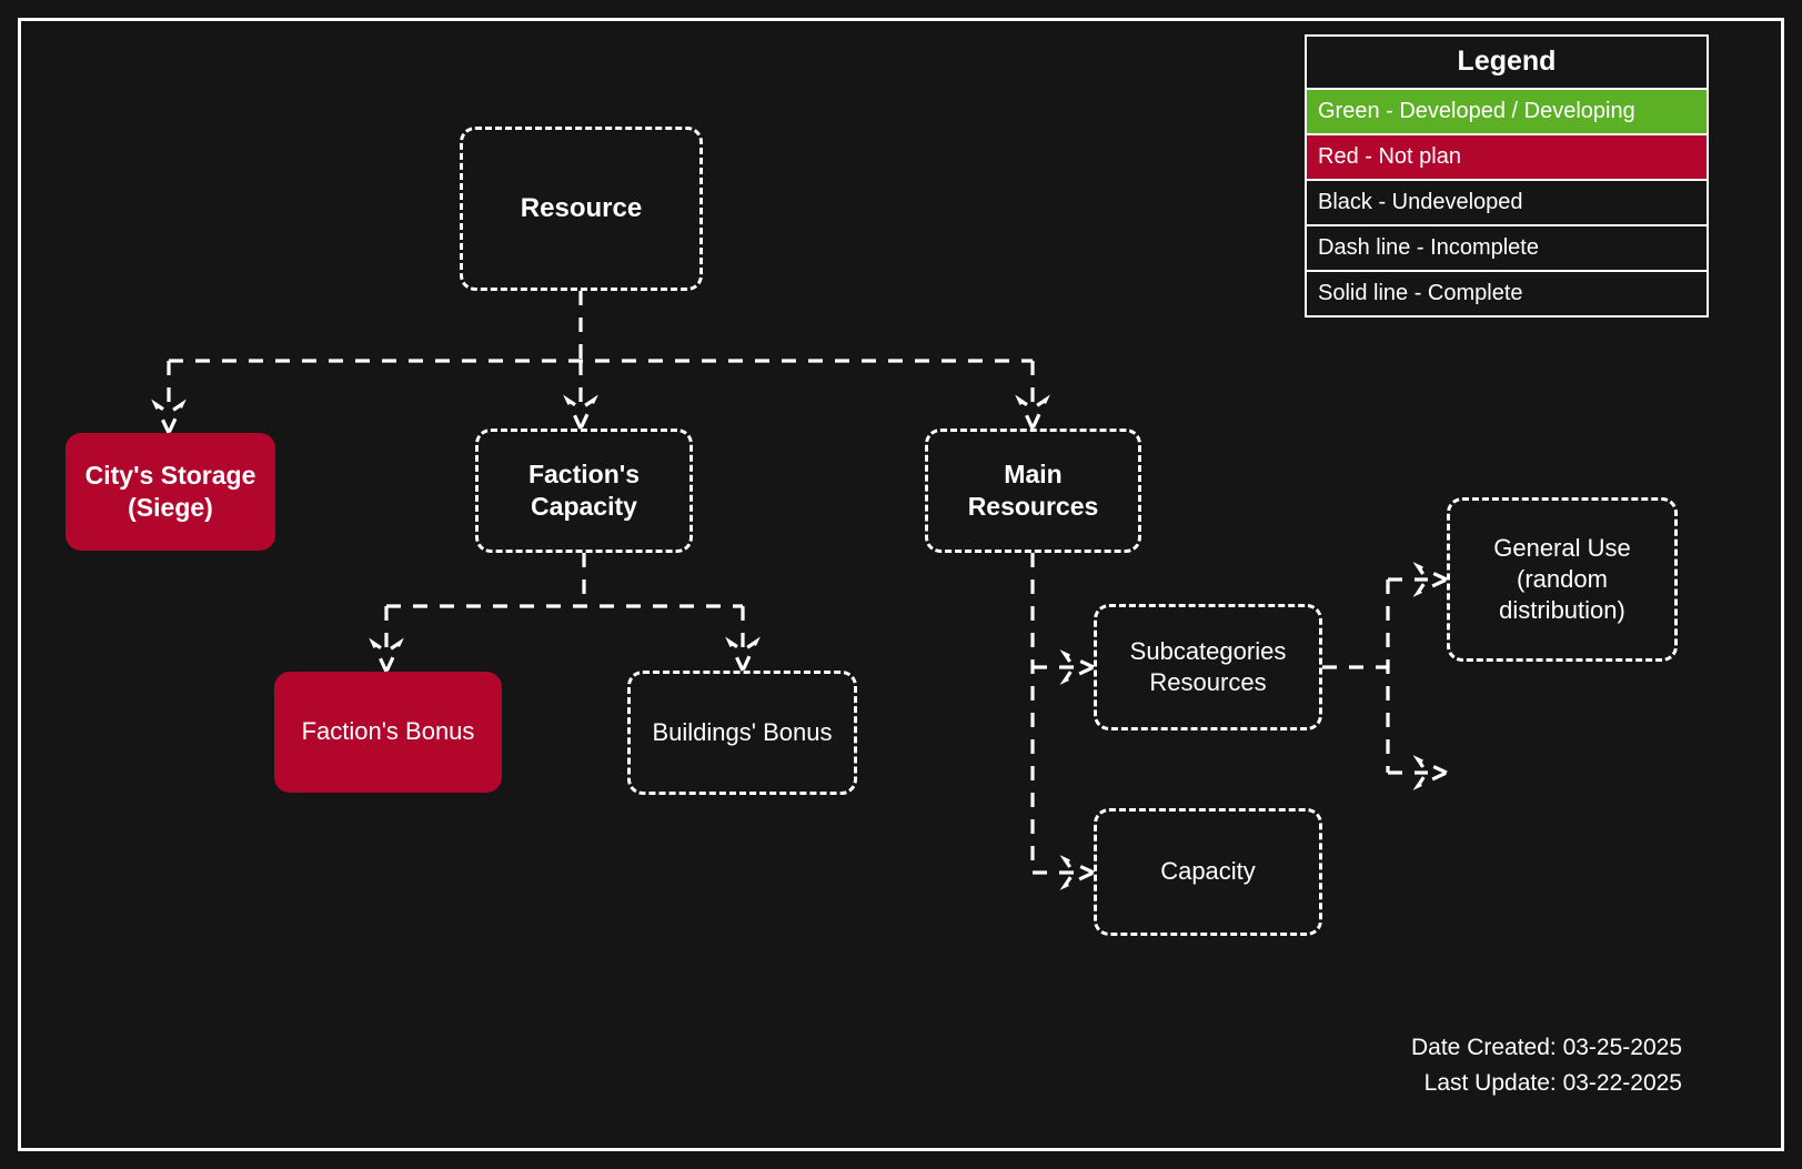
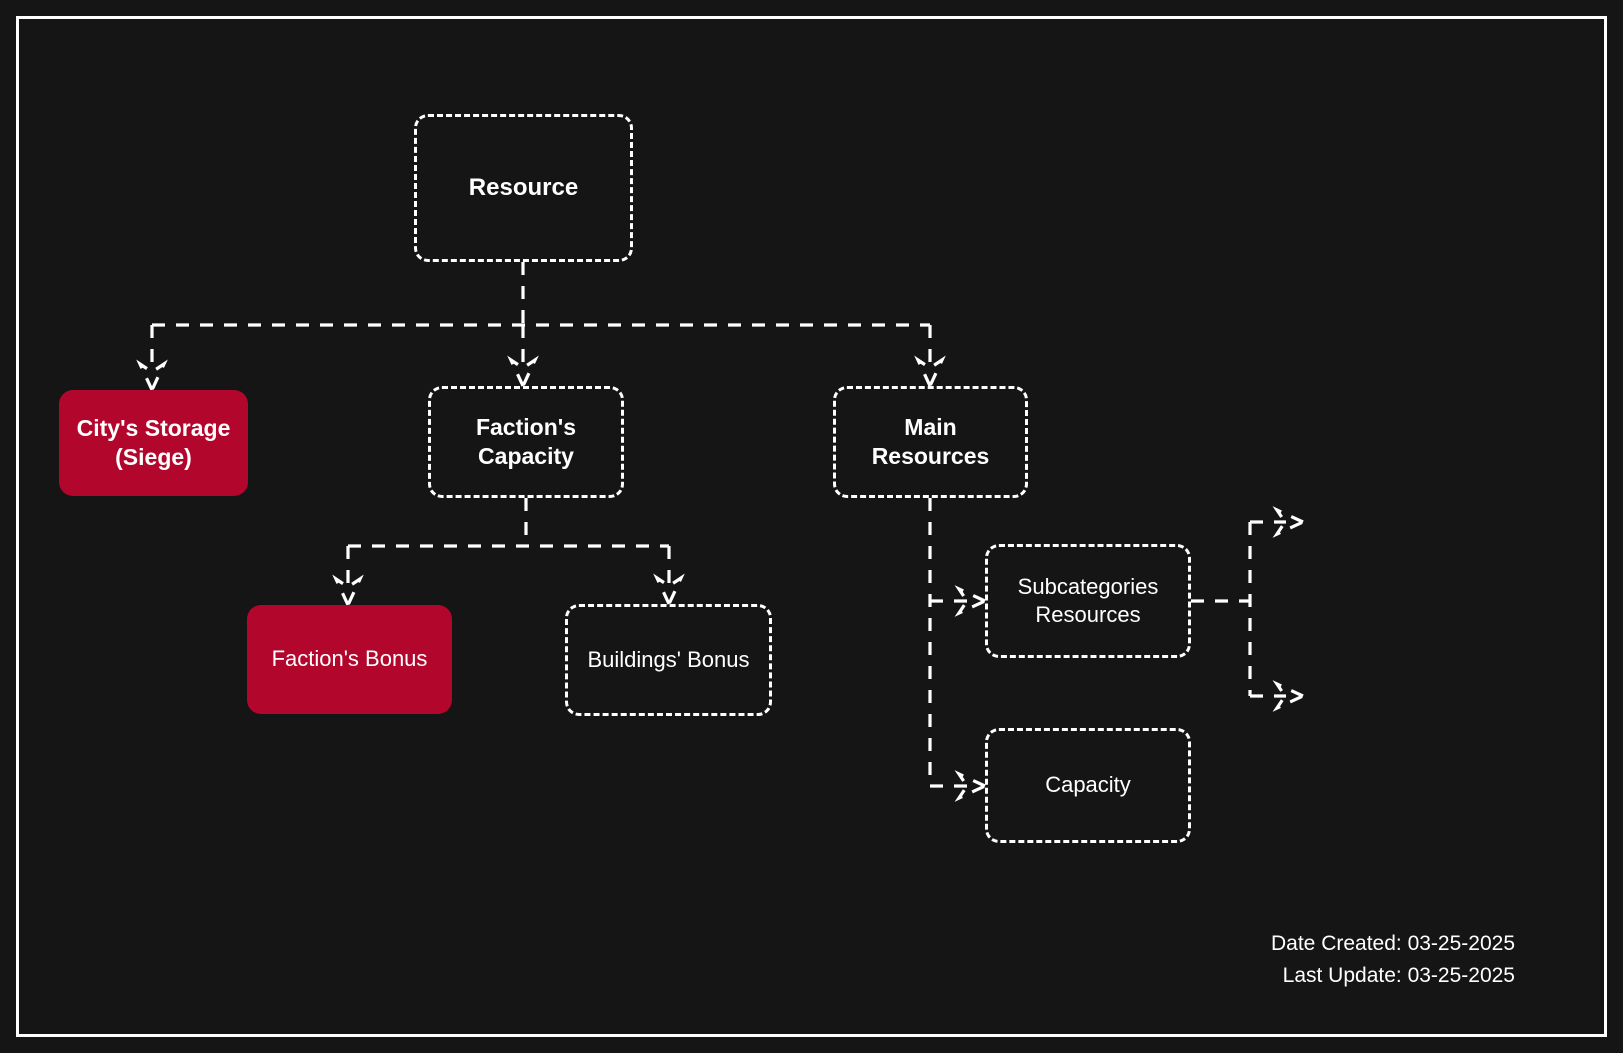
  Resource
  City's Storage
  (Siege)
  Faction's
  Capacity
  Main
  Resources
  Faction's Bonus
  Buildings' Bonus
  Subcategories
  Resources
  Capacity
- General Use
- (random
- distribution)
- Legend
- Green - Developed / Developing
- Red - Not plan
- Black - Undeveloped
- Dash line - Incomplete
- Solid line - Complete
  Date Created: 03-25-2025
- Last Update: 03-22-2025
+ Last Update: 03-25-2025
